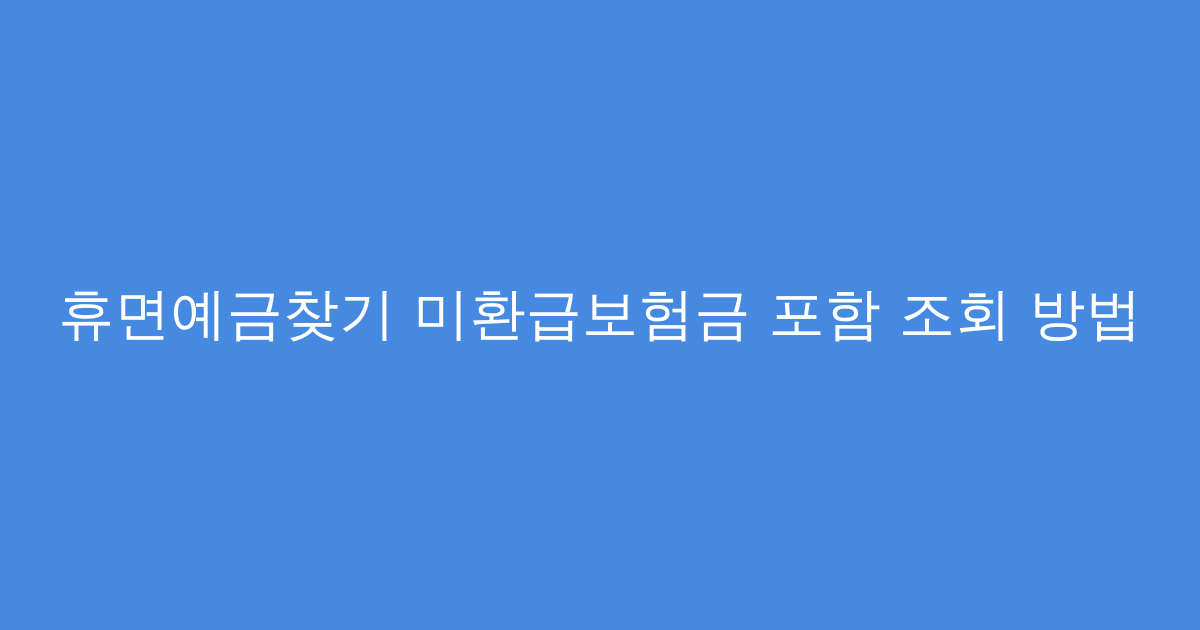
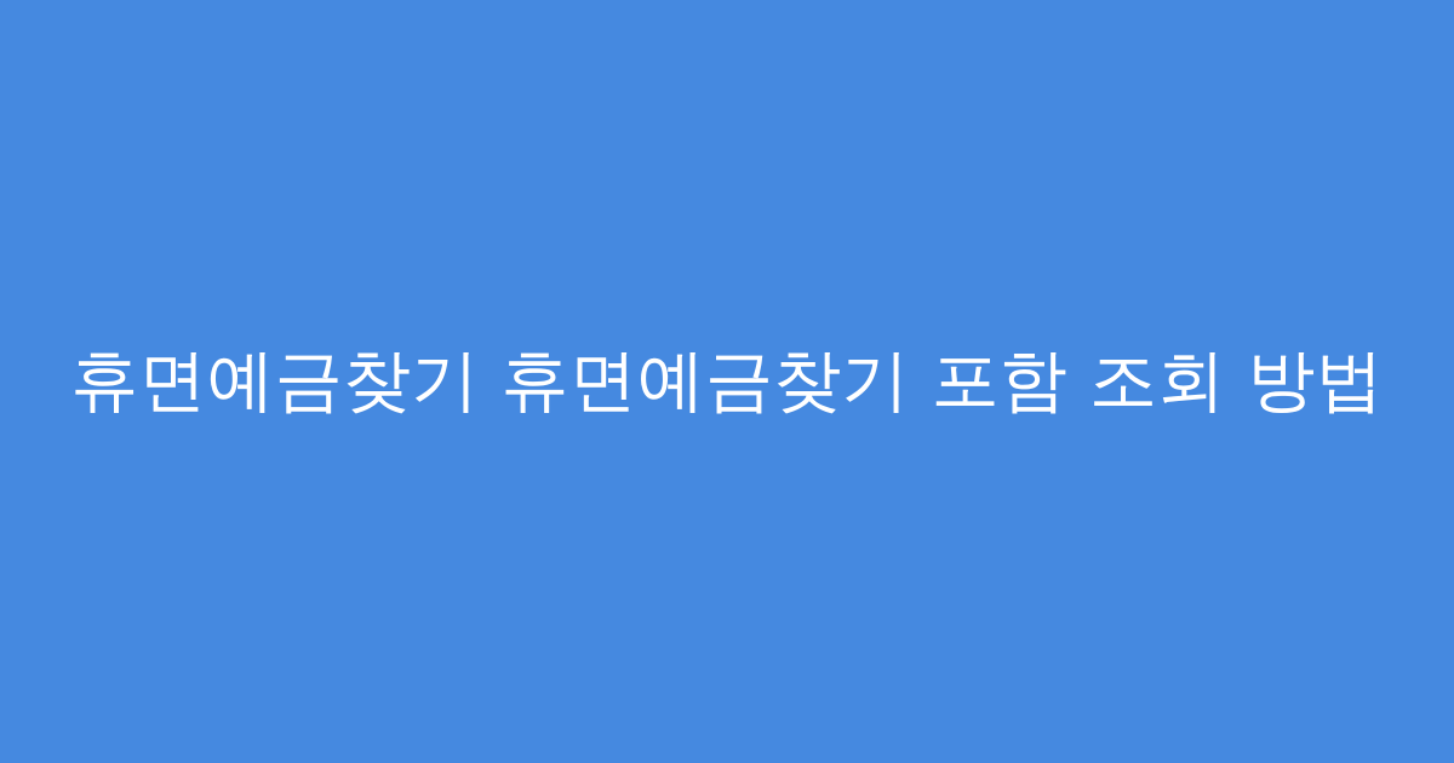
- 휴면예금찾기 미환급보험금 포함 조회 방법
+ 휴면예금찾기 휴면예금찾기 포함 조회 방법
